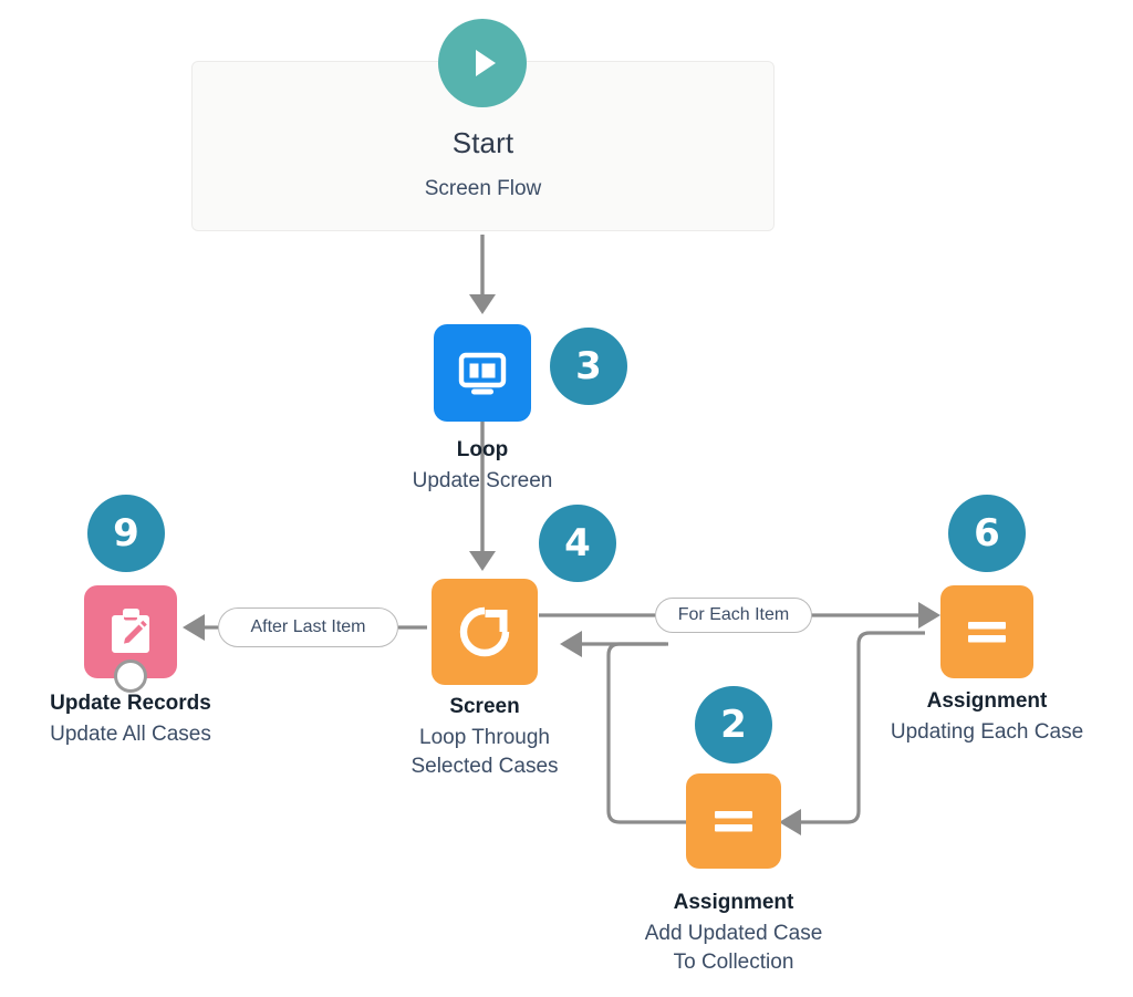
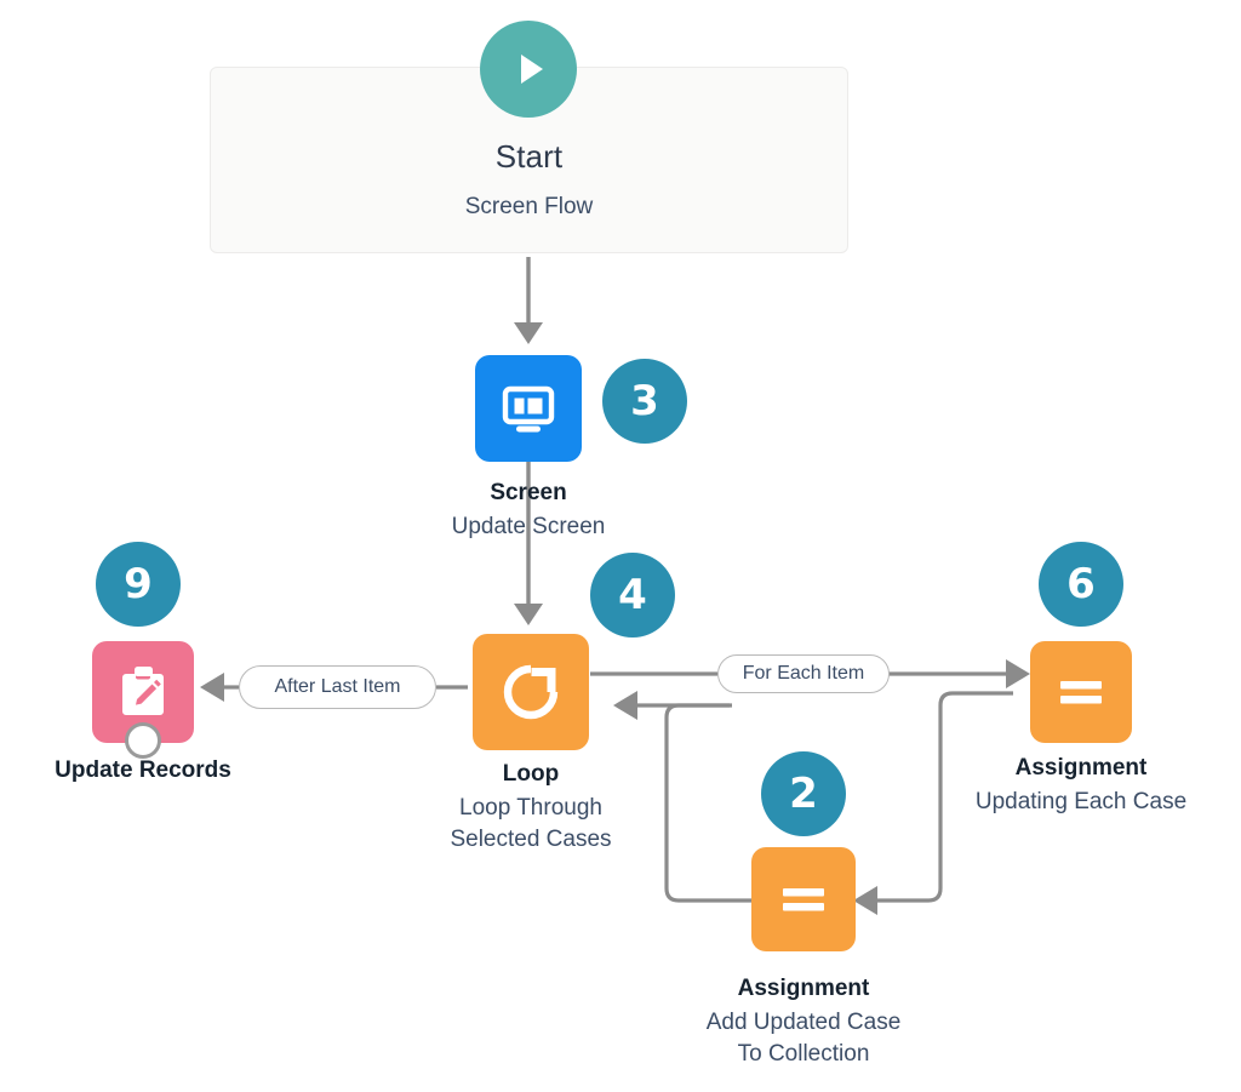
  Start
  Screen Flow
  3
- Loop
+ Screen
  Update Screen
  4
- Screen
+ Loop
  Loop Through
  Selected Cases
  6
  Assignment
  Updating Each Case
  2
  Assignment
  Add Updated Case
  To Collection
  9
  Update Records
- Update All Cases
  After Last Item
  For Each Item
